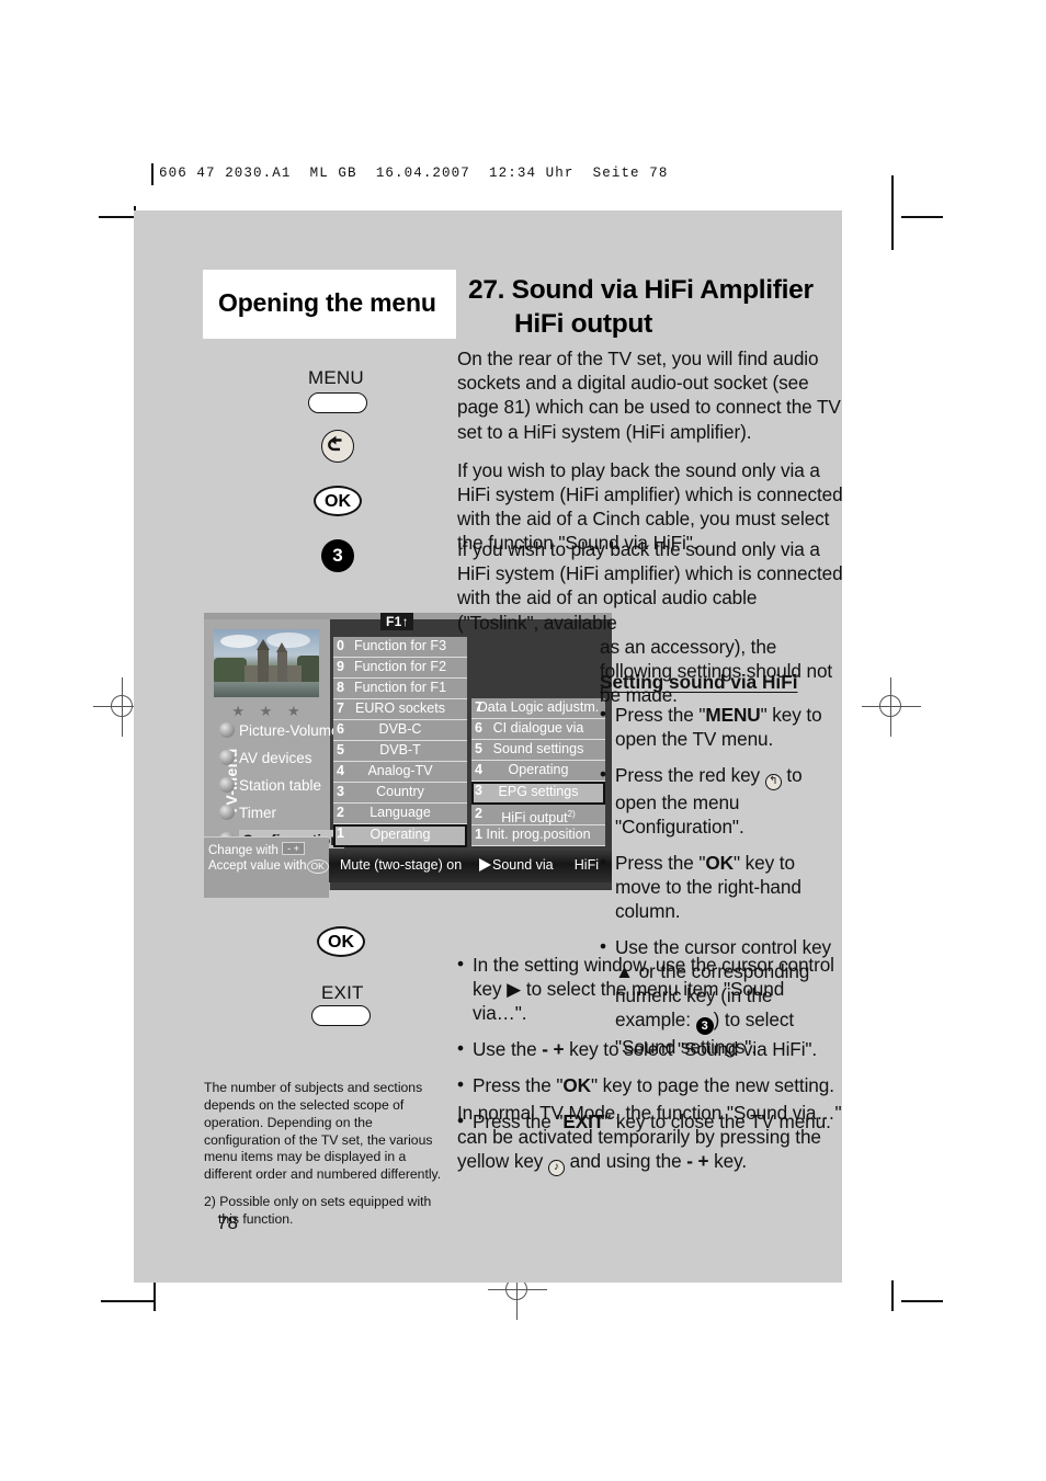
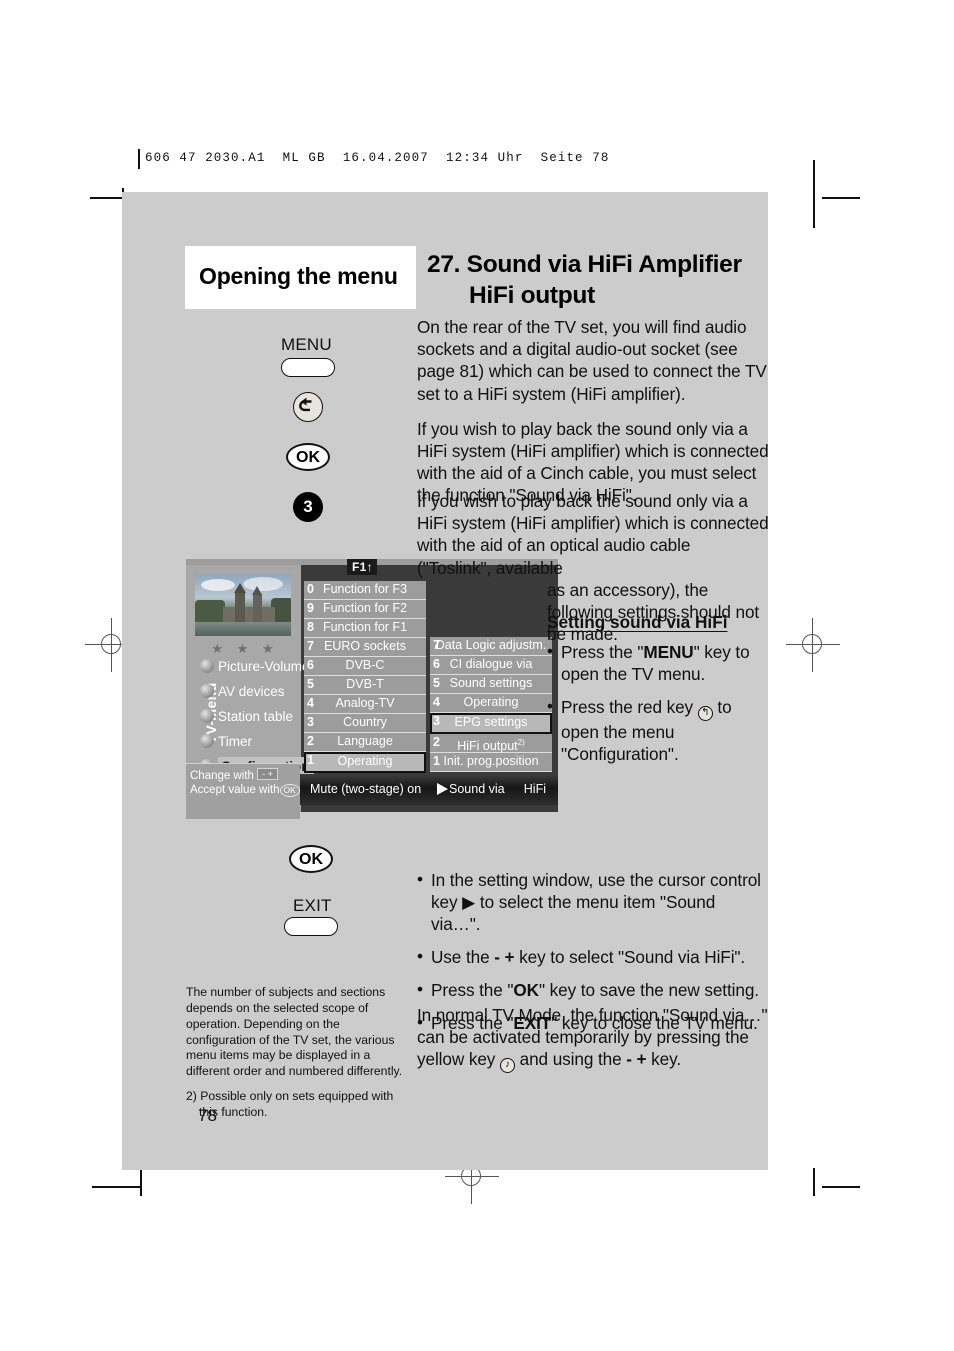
  606 47 2030.A1 ML GB 16.04.2007 12:34 Uhr Seite 78
  27. Sound via HiFi Amplifier
  HiFi output
  Opening the menu
  MENU
  OK
  3
  OK
  EXIT
  ★ ★ ★
  Picture-Volum
  AV devices
  Station table
  Timer
  Change with - +
  Accept value with OK
  F1↑
  0
  Function for F3
  9
  Function for F2
  8
  Function for F1
  7
  EURO sockets
  6
  DVB-C
  5
  DVB-T
  4
  Analog-TV
  3
  Country
  2
  Language
  1
  Operating
  7
  Data Logic adjustm.
  6
  CI dialogue via
  5
  Sound settings
  4
  Operating
  3
  EPG settings
  2
  HiFi output2)
  1
  Init. prog.position
  Mute (two-stage) on
  Sound via
  HiFi
  On the rear of the TV set, you will find audio sockets and a digital audio-out socket (see page 81) which can be used to connect the TV set to a HiFi system (HiFi amplifier).
  If you wish to play back the sound only via a HiFi system (HiFi amplifier) which is connected with the aid of a Cinch cable, you must select the function "Sound via HiFi".
  If you wish to play back the sound only via a HiFi system (HiFi amplifier) which is connected with the aid of an optical audio cable ("Toslink", available
  as an accessory), the following settings should not be made.
  Setting sound via HiFi
  Press the "MENU" key to open the TV menu.
  Press the red key ↰ to open the menu "Configuration".
- Press the "OK" key to move to the right-hand column.
- Use the cursor control key ▲ or the corresponding numeric key (in the example: 3) to select "Sound settings".
  In the setting window, use the cursor control key ▶ to select the menu item "Sound via…".
  Use the - + key to select "Sound via HiFi".
- Press the "OK" key to page the new setting.
+ Press the "OK" key to save the new setting.
  Press the "EXIT" key to close the TV menu.
  In normal TV Mode, the function "Sound via…" can be activated temporarily by pressing the yellow key ♪ and using the - + key.
  The number of subjects and sections depends on the selected scope of operation. Depending on the configuration of the TV set, the various menu items may be displayed in a different order and numbered differently.
  2) Possible only on sets equipped with this function.
  78
